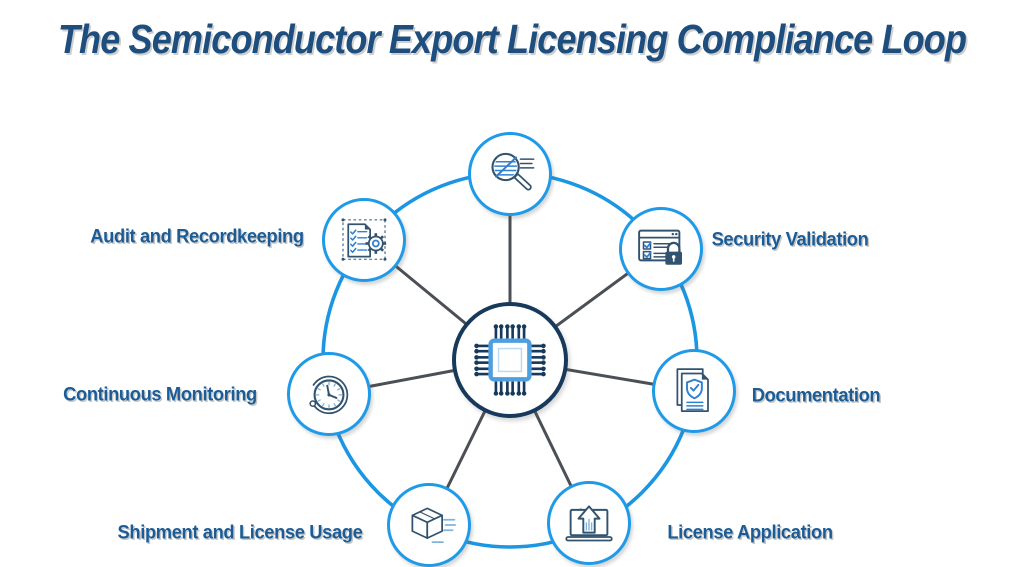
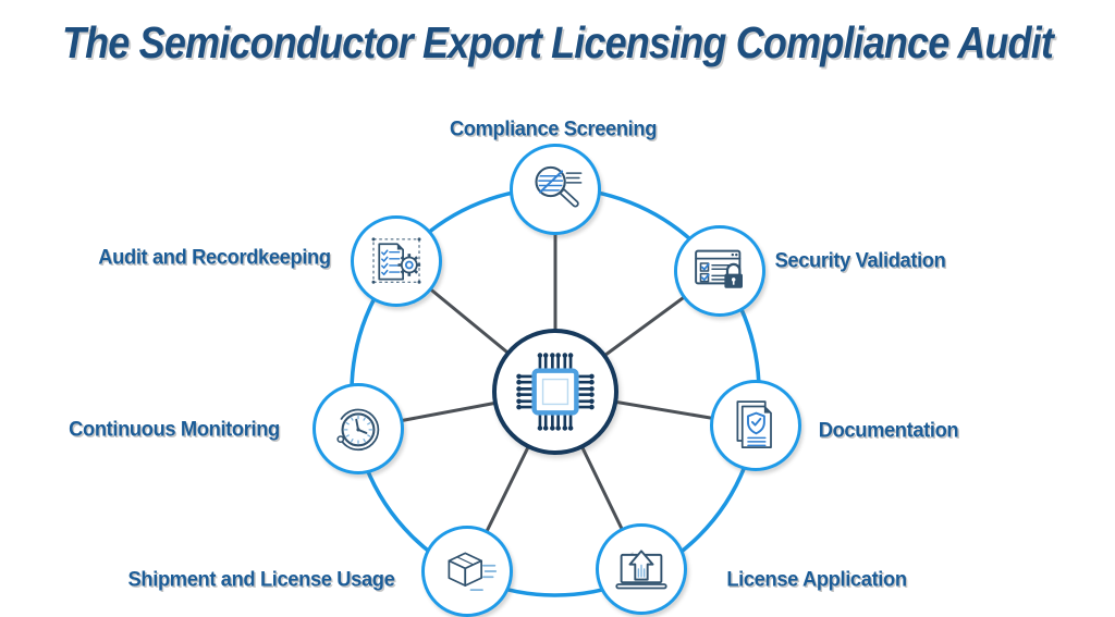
- The Semiconductor Export Licensing Compliance Loop
+ The Semiconductor Export Licensing Compliance Audit
+ Compliance Screening
  Security Validation
  Documentation
  License Application
  Shipment and License Usage
  Continuous Monitoring
  Audit and Recordkeeping
